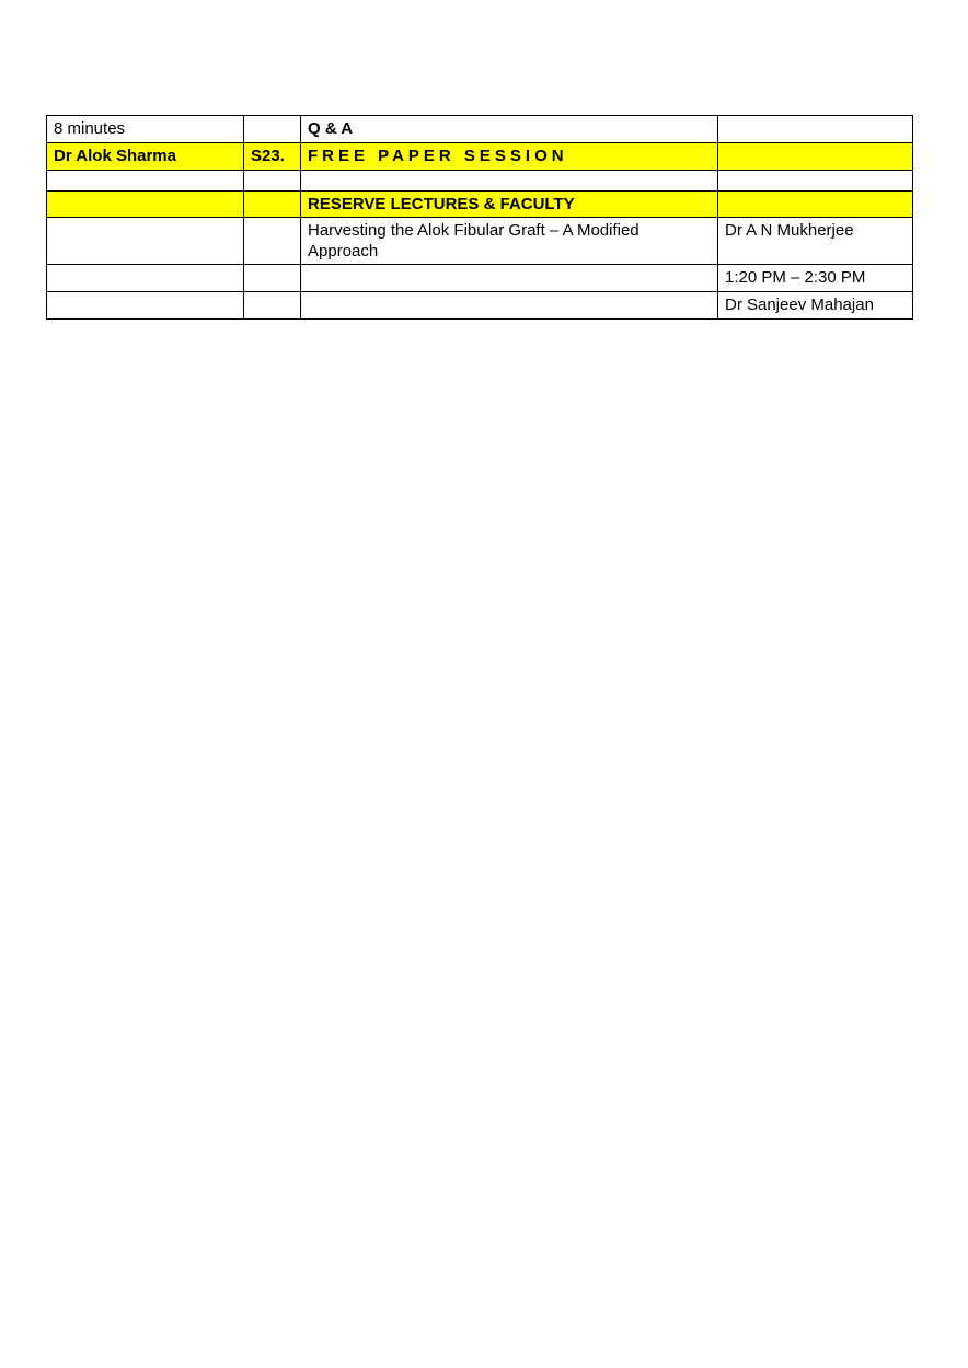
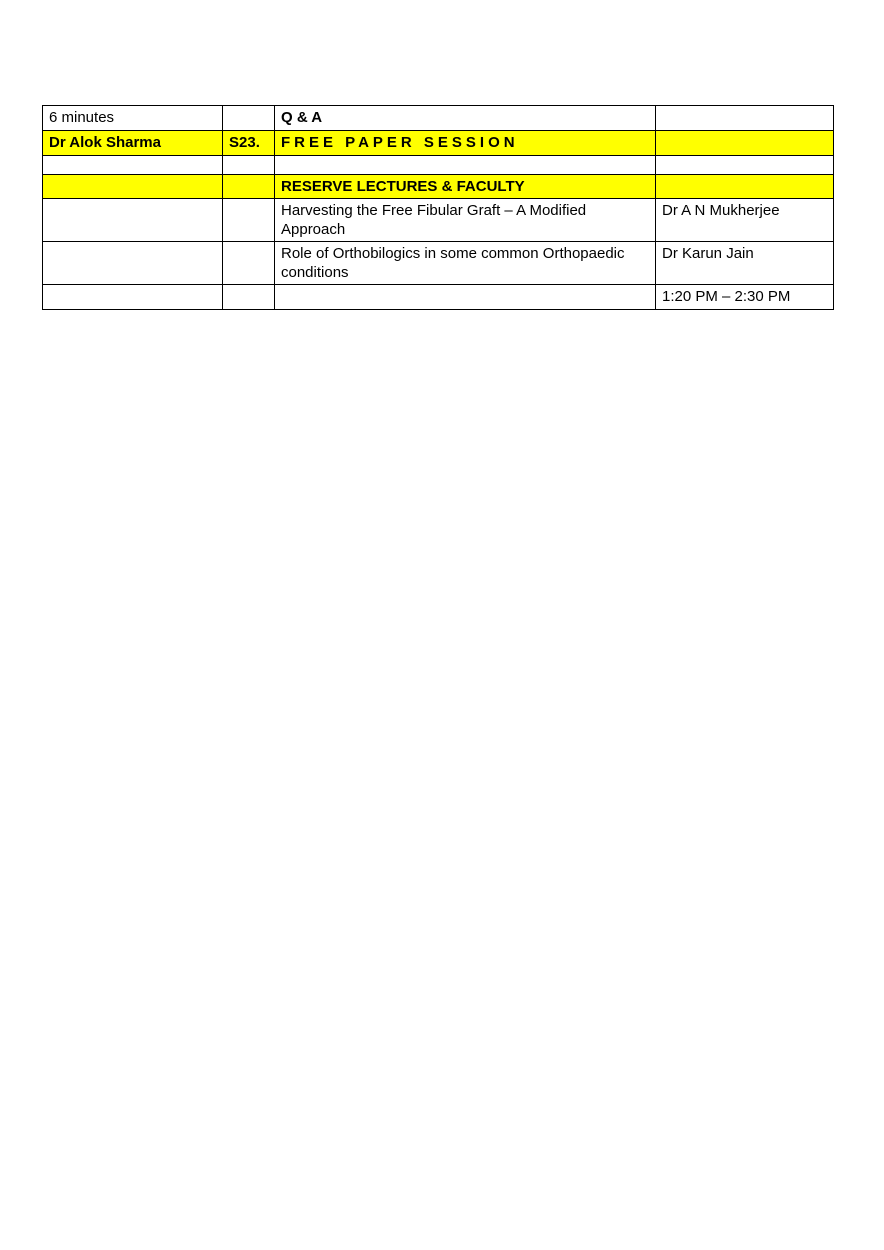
- 8 minutes		Q & A
+ 6 minutes		Q & A
  Dr Alok Sharma	S23.	FREE PAPER SESSION
  		RESERVE LECTURES & FACULTY
- 		Harvesting the Alok Fibular Graft – A Modified Approach	Dr A N Mukherjee
+ 		Harvesting the Free Fibular Graft – A Modified Approach	Dr A N Mukherjee
+ 		Role of Orthobilogics in some common Orthopaedic conditions	Dr Karun Jain
  			1:20 PM – 2:30 PM
- 			Dr Sanjeev Mahajan
